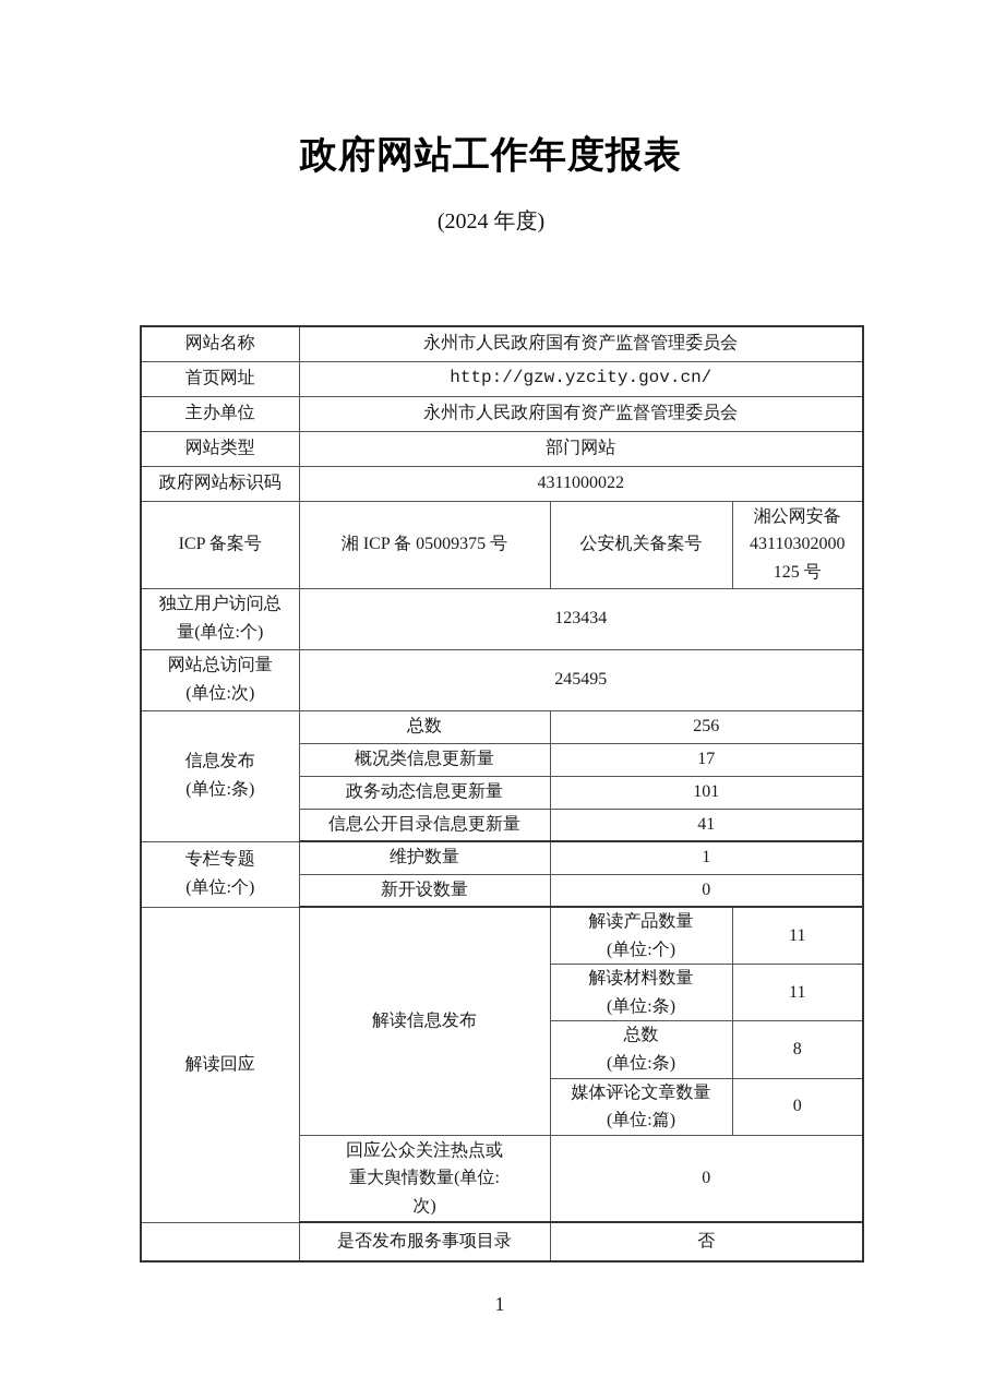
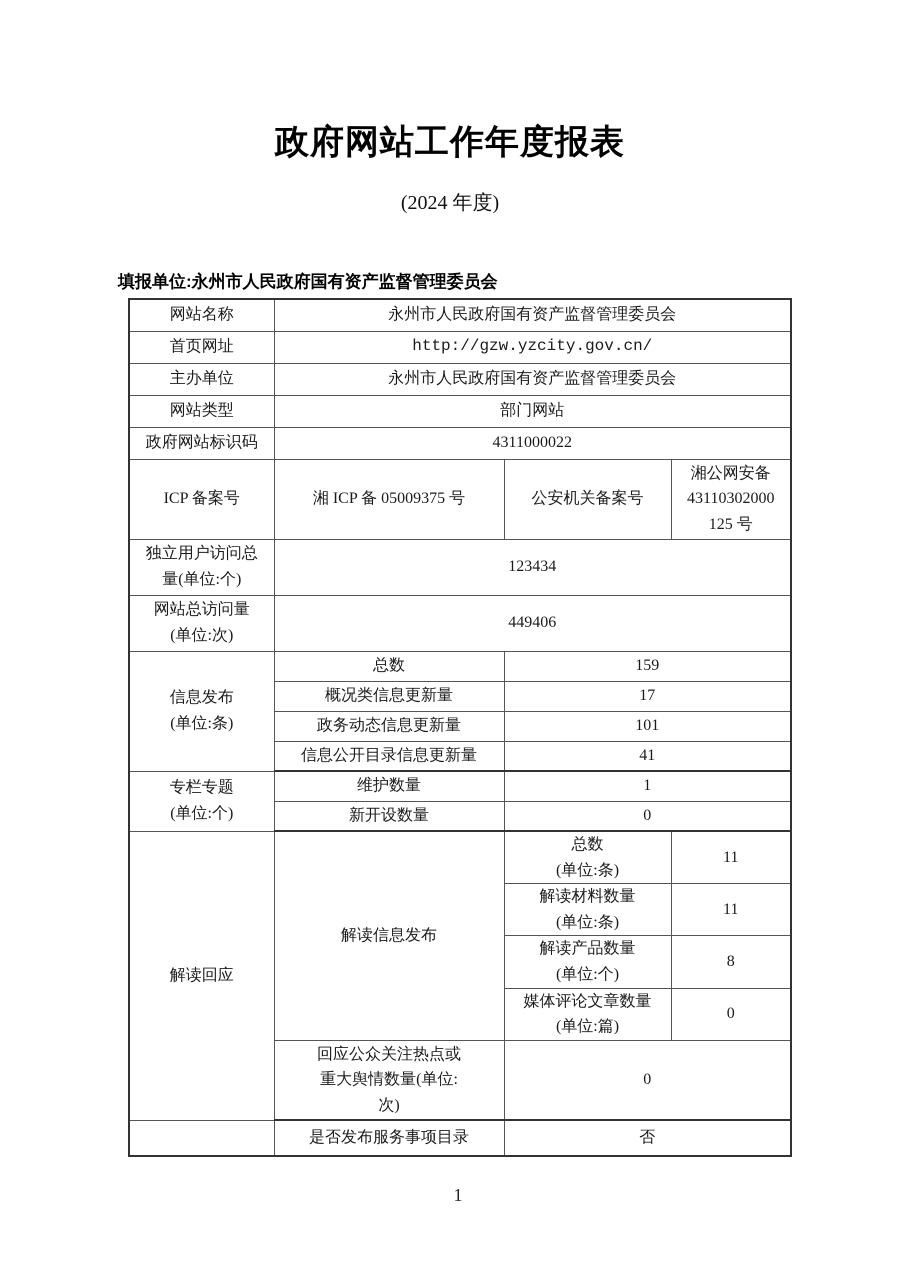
  政府网站工作年度报表
  (2024 年度)
+ 填报单位:永州市人民政府国有资产监督管理委员会
  网站名称	永州市人民政府国有资产监督管理委员会
  首页网址	http://gzw.yzcity.gov.cn/
  主办单位	永州市人民政府国有资产监督管理委员会
  网站类型	部门网站
  政府网站标识码	4311000022
  ICP 备案号	湘 ICP 备 05009375 号	公安机关备案号	湘公网安备 43110302000 125 号
  独立用户访问总 量(单位:个)	123434
- 网站总访问量 (单位:次)	245495
+ 网站总访问量 (单位:次)	449406
- 信息发布 (单位:条)	总数	256
+ 信息发布 (单位:条)	总数	159
  概况类信息更新量	17
  政务动态信息更新量	101
  信息公开目录信息更新量	41
  专栏专题 (单位:个)	维护数量	1
  新开设数量	0
- 解读回应	解读信息发布	解读产品数量 (单位:个)	11
+ 解读回应	解读信息发布	总数 (单位:条)	11
  解读材料数量 (单位:条)	11
- 总数 (单位:条)	8
+ 解读产品数量 (单位:个)	8
  媒体评论文章数量 (单位:篇)	0
  回应公众关注热点或 重大舆情数量(单位: 次)	0
  	是否发布服务事项目录	否
  1
